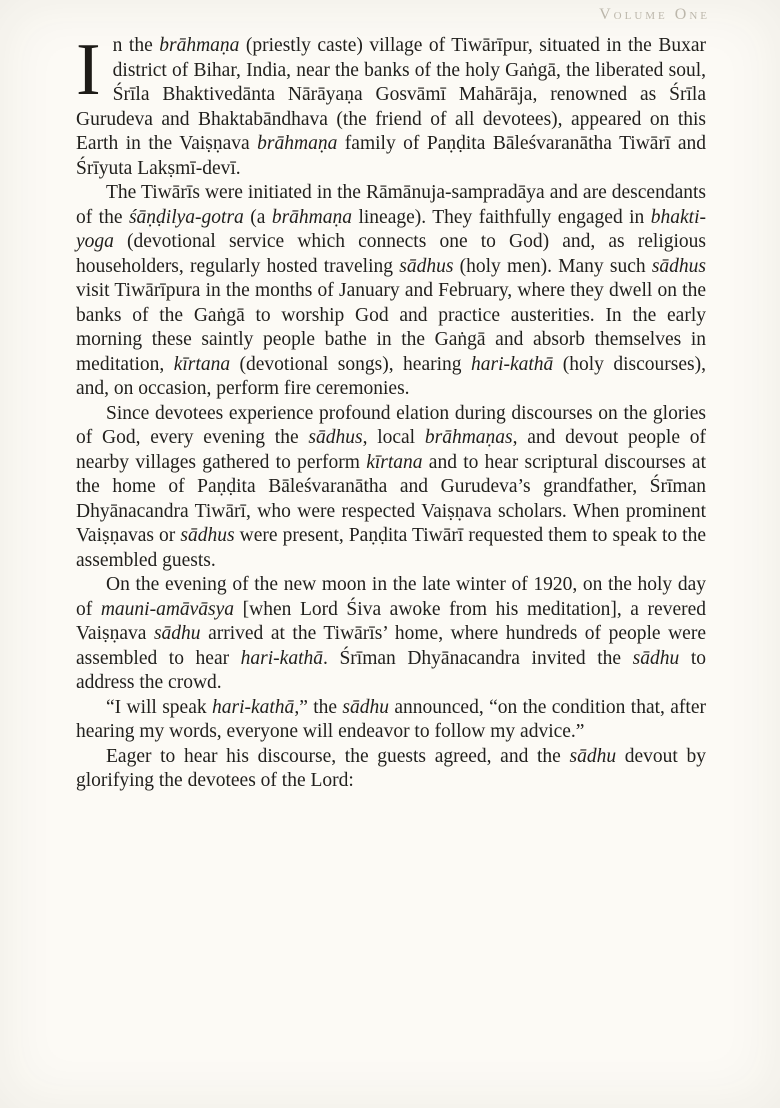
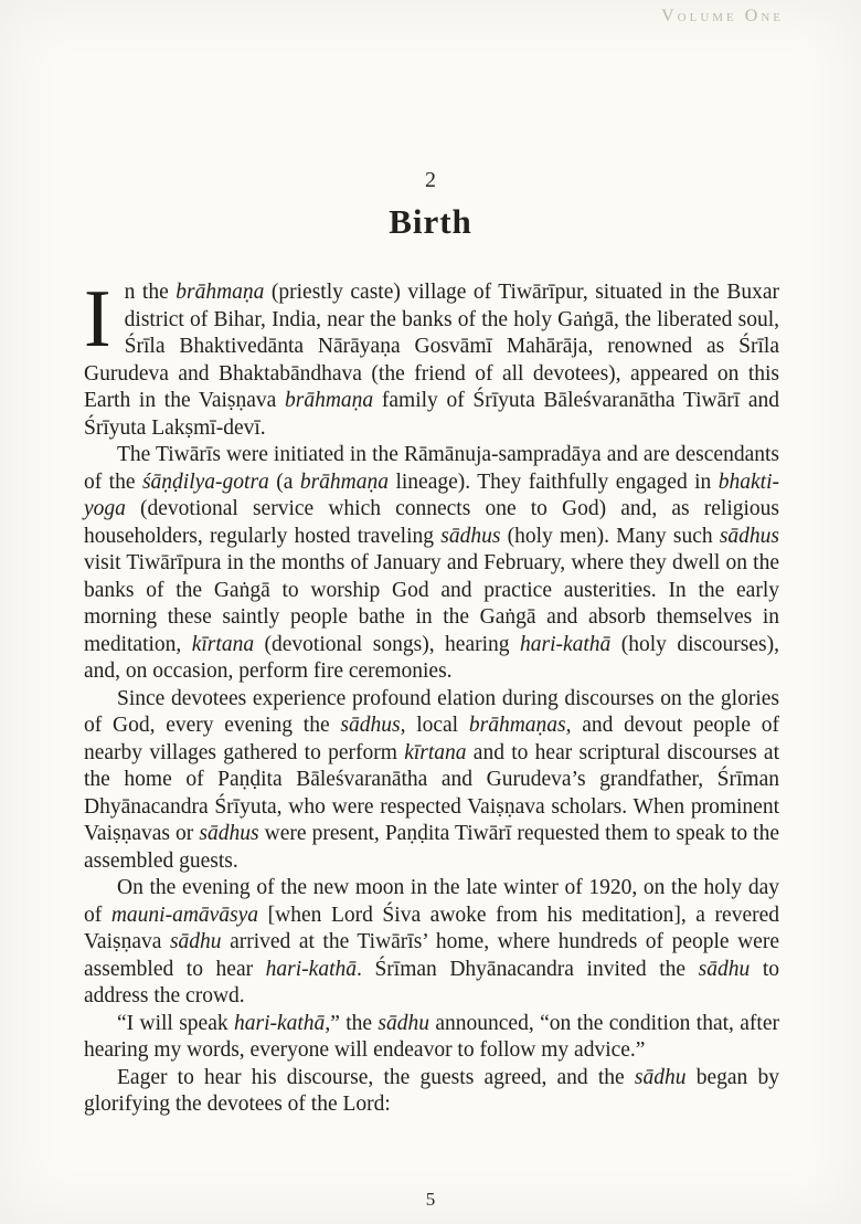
  Volume One
+ 2
+ Birth
  I
- n the brāhmaṇa (priestly caste) village of Tiwārīpur, situated in the Buxar district of Bihar, India, near the banks of the holy Gaṅgā, the liberated soul, Śrīla Bhaktivedānta Nārāyaṇa Gosvāmī Mahārāja, renowned as Śrīla Gurudeva and Bhaktabāndhava (the friend of all devotees), appeared on this Earth in the Vaiṣṇava brāhmaṇa family of Paṇḍita Bāleśvaranātha Tiwārī and Śrīyuta Lakṣmī-devī.
+ n the brāhmaṇa (priestly caste) village of Tiwārīpur, situated in the Buxar district of Bihar, India, near the banks of the holy Gaṅgā, the liberated soul, Śrīla Bhaktivedānta Nārāyaṇa Gosvāmī Mahārāja, renowned as Śrīla Gurudeva and Bhaktabāndhava (the friend of all devotees), appeared on this Earth in the Vaiṣṇava brāhmaṇa family of Śrīyuta Bāleśvaranātha Tiwārī and Śrīyuta Lakṣmī-devī.
  The Tiwārīs were initiated in the Rāmānuja-sampradāya and are descendants of the śāṇḍilya-gotra (a brāhmaṇa lineage). They faithfully engaged in bhakti-yoga (devotional service which connects one to God) and, as religious householders, regularly hosted traveling sādhus (holy men). Many such sādhus visit Tiwārīpura in the months of January and February, where they dwell on the banks of the Gaṅgā to worship God and practice austerities. In the early morning these saintly people bathe in the Gaṅgā and absorb themselves in meditation, kīrtana (devotional songs), hearing hari-kathā (holy discourses), and, on occasion, perform fire ceremonies.
- Since devotees experience profound elation during discourses on the glories of God, every evening the sādhus, local brāhmaṇas, and devout people of nearby villages gathered to perform kīrtana and to hear scriptural discourses at the home of Paṇḍita Bāleśvaranātha and Gurudeva’s grandfather, Śrīman Dhyānacandra Tiwārī, who were respected Vaiṣṇava scholars. When prominent Vaiṣṇavas or sādhus were present, Paṇḍita Tiwārī requested them to speak to the assembled guests.
+ Since devotees experience profound elation during discourses on the glories of God, every evening the sādhus, local brāhmaṇas, and devout people of nearby villages gathered to perform kīrtana and to hear scriptural discourses at the home of Paṇḍita Bāleśvaranātha and Gurudeva’s grandfather, Śrīman Dhyānacandra Śrīyuta, who were respected Vaiṣṇava scholars. When prominent Vaiṣṇavas or sādhus were present, Paṇḍita Tiwārī requested them to speak to the assembled guests.
  On the evening of the new moon in the late winter of 1920, on the holy day of mauni-amāvāsya [when Lord Śiva awoke from his meditation], a revered Vaiṣṇava sādhu arrived at the Tiwārīs’ home, where hundreds of people were assembled to hear hari-kathā. Śrīman Dhyānacandra invited the sādhu to address the crowd.
  “I will speak hari-kathā,” the sādhu announced, “on the condition that, after hearing my words, everyone will endeavor to follow my advice.”
- Eager to hear his discourse, the guests agreed, and the sādhu devout by glorifying the devotees of the Lord:
+ Eager to hear his discourse, the guests agreed, and the sādhu began by glorifying the devotees of the Lord:
+ 5
